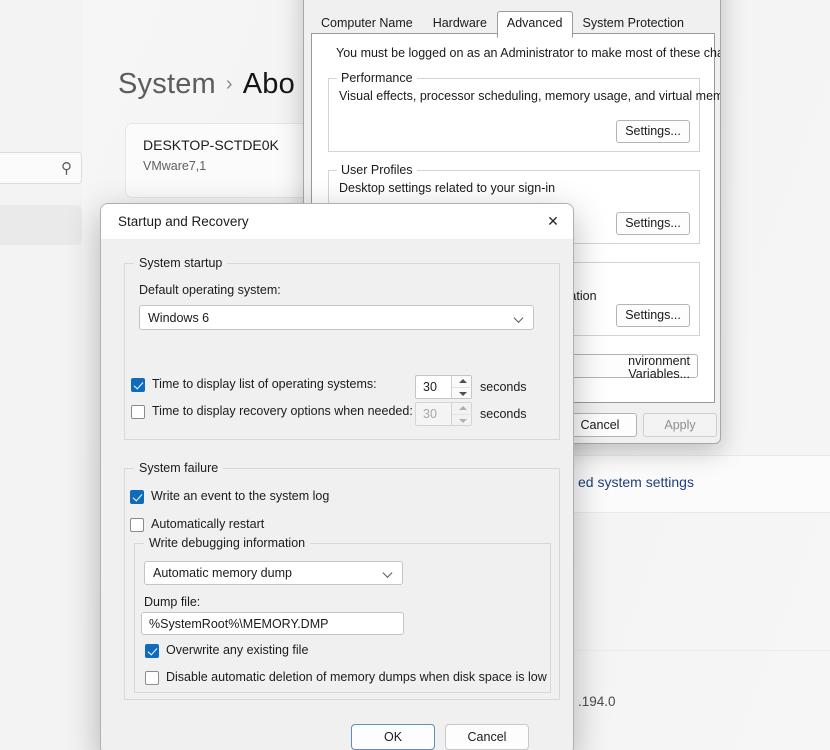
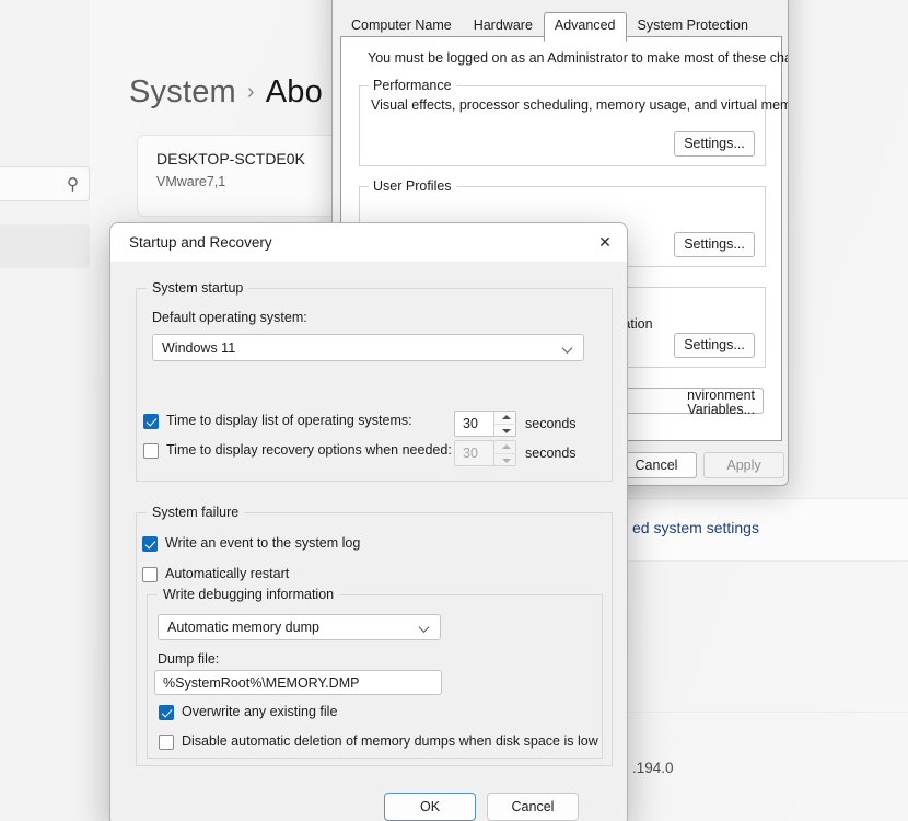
  System › Abo
  DESKTOP-SCTDE0K
  VMware7,1
  ed system settings
  .194.0
  Computer Name Hardware Advanced System Protection
  You must be logged on as an Administrator to make most of these ch
  Performance
  Visual effects, processor scheduling, memory usage, and virtual mem
  Settings...
  User Profiles
- Desktop settings related to your sign-in
  Settings...
  Settings...
  nvironment Variables...
  Cancel
  Apply
  Startup and Recovery
  ✕
  System startup
  Default operating system:
- Windows 6
+ Windows 11
  Time to display list of operating systems:
  30
  seconds
  Time to display recovery options when needed:
  30
  seconds
  System failure
  Write an event to the system log
  Automatically restart
  Write debugging information
  Automatic memory dump
  Dump file:
  %SystemRoot%\MEMORY.DMP
  Overwrite any existing file
  Disable automatic deletion of memory dumps when disk space is low
  OK
  Cancel
